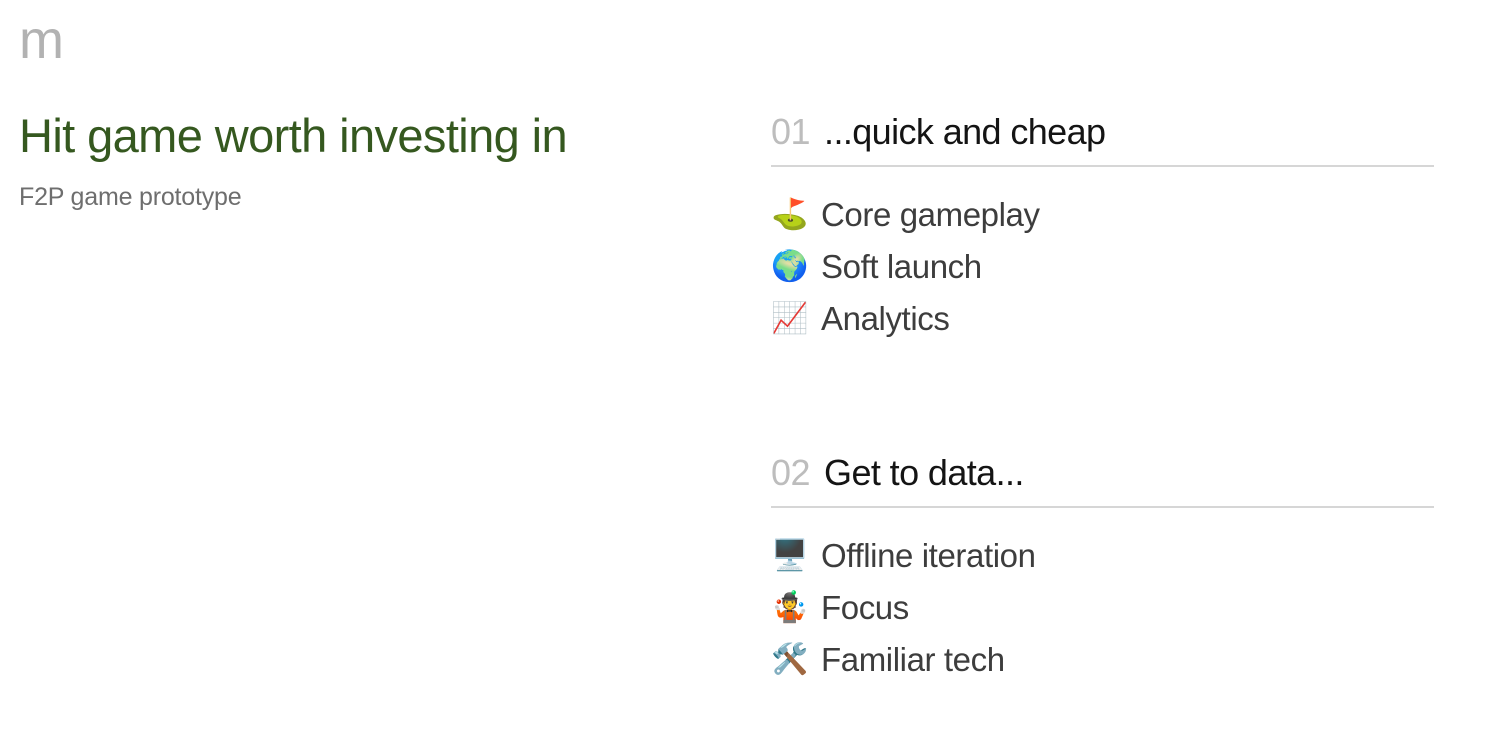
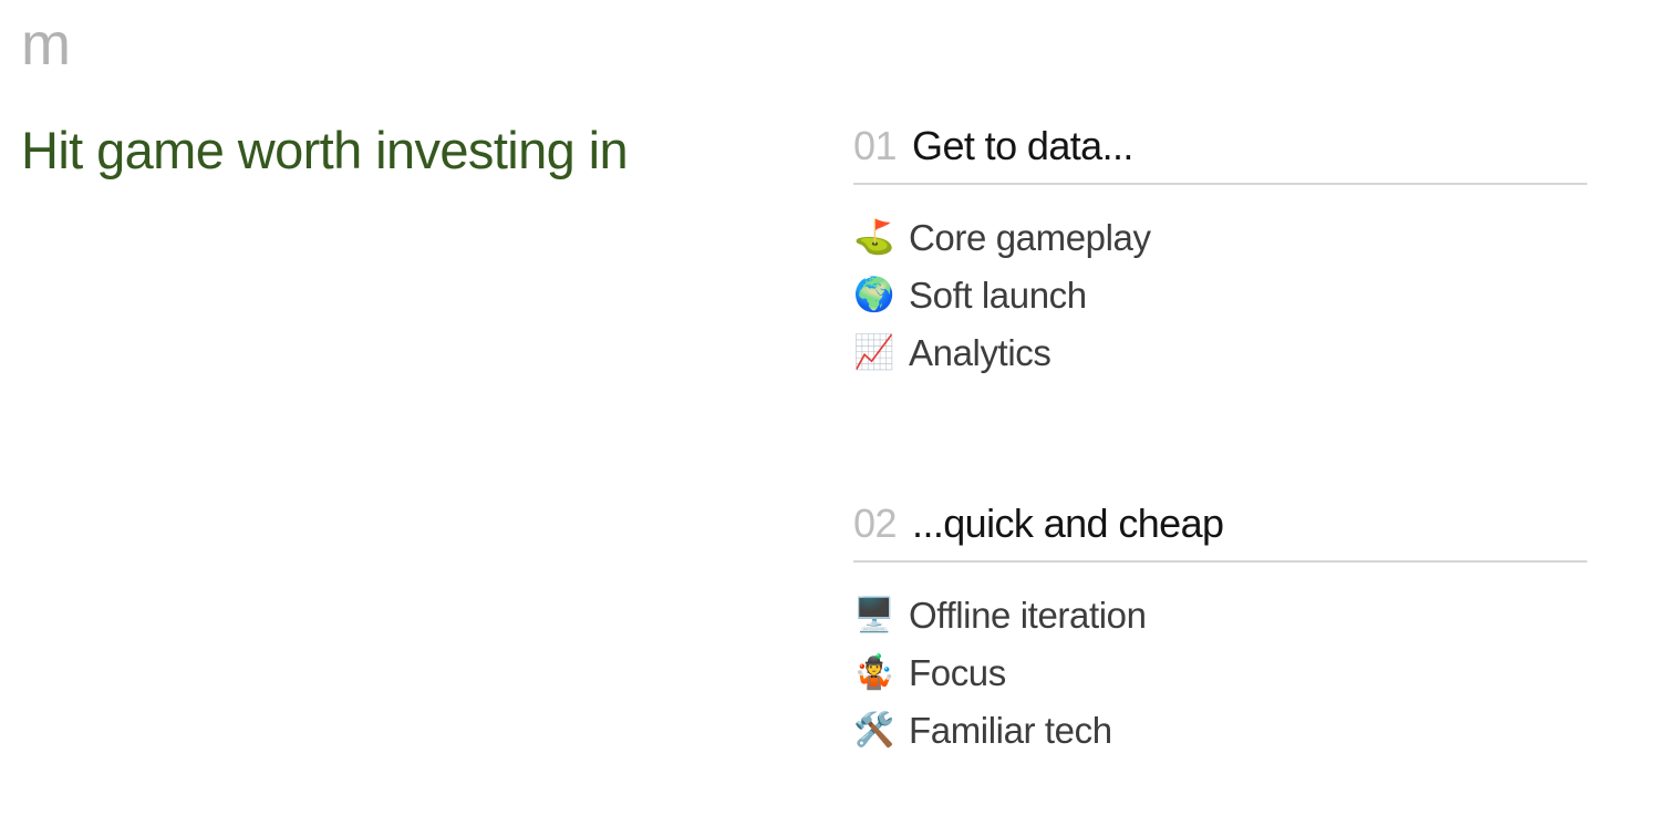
  m
  Hit game worth investing in
- F2P game prototype
  01
- ...quick and cheap
+ Get to data...
  ⛳
  Core gameplay
  🌍
  Soft launch
  📈
  Analytics
  02
- Get to data...
+ ...quick and cheap
  🖥️
  Offline iteration
  🤹
  Focus
  🛠️
  Familiar tech
